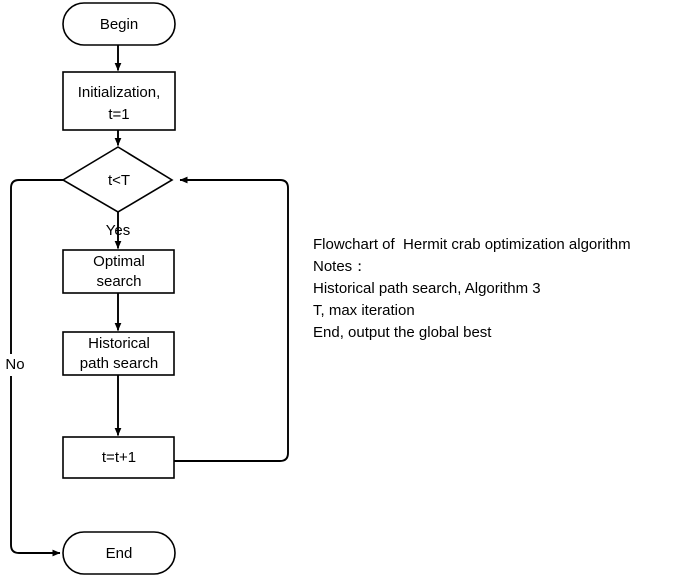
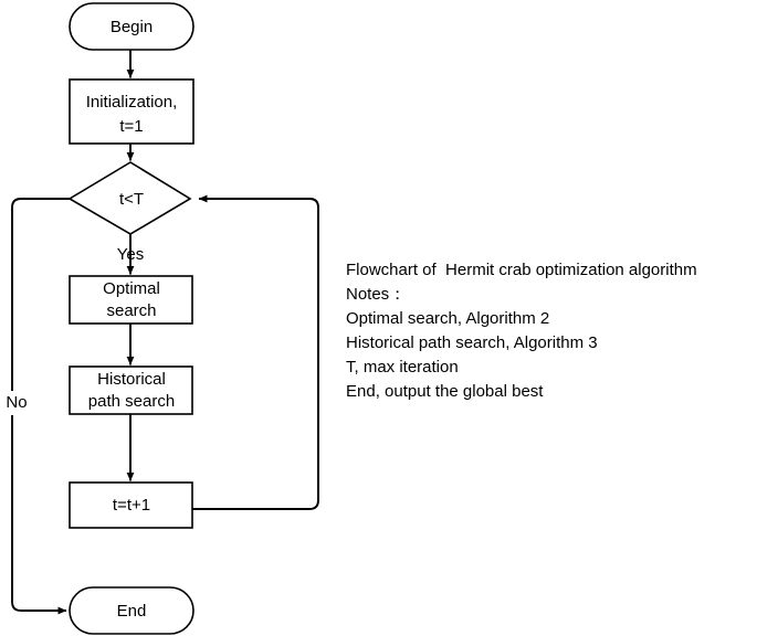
  Begin
  Initialization,
  t=1
  t<T
  Yes
  No
  Optimal
  search
  Historical
  path search
  t=t+1
  End
  Flowchart of Hermit crab optimization algorithm
  Notes：
+ Optimal search, Algorithm 2
  Historical path search, Algorithm 3
  T, max iteration
  End, output the global best
